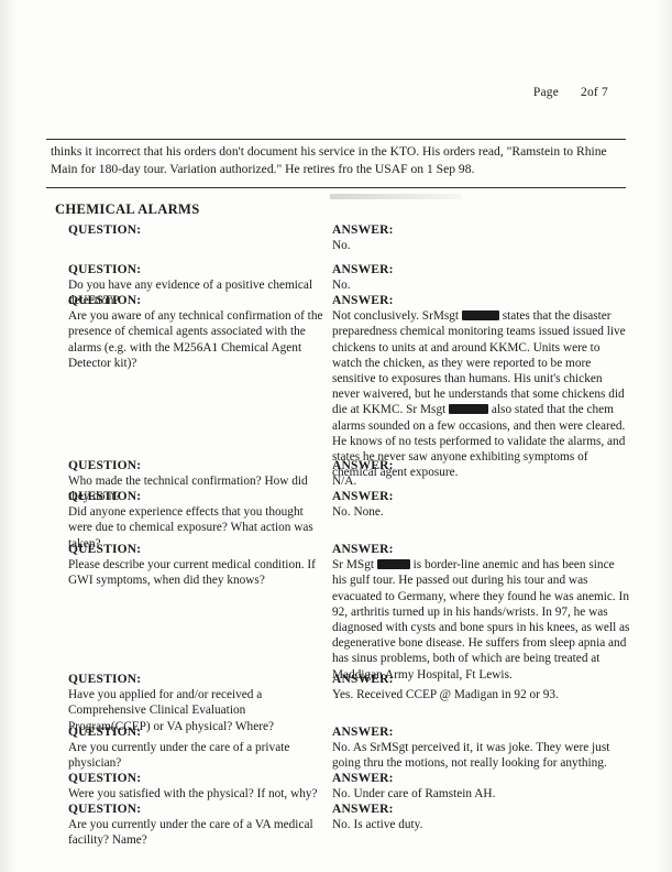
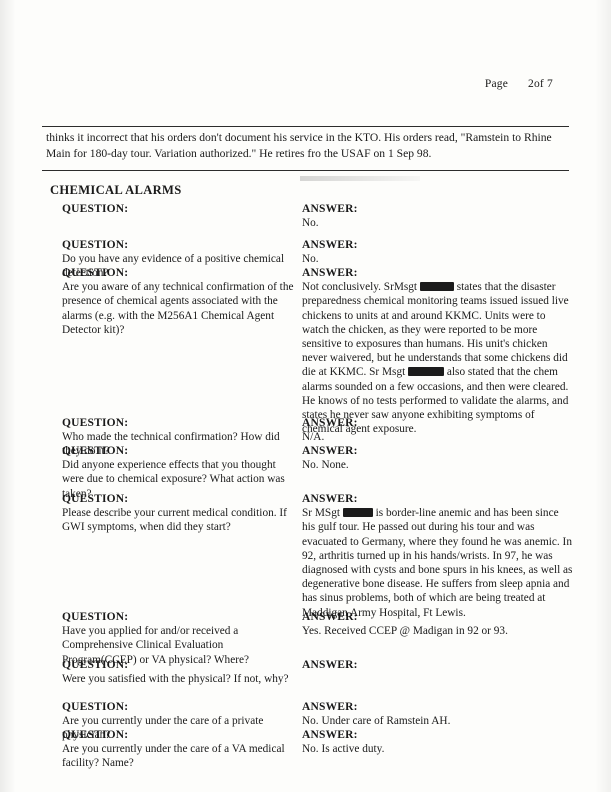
  Page 2of 7
  thinks it incorrect that his orders don't document his service in the KTO. His orders read, "Ramstein to Rhine Main for 180-day tour. Variation authorized." He retires fro the USAF on 1 Sep 98.
  CHEMICAL ALARMS
  QUESTION:
  ANSWER:
  No.
  QUESTION:
  Do you have any evidence of a positive chemical detection?
  ANSWER:
  No.
  QUESTION:
  Are you aware of any technical confirmation of the presence of chemical agents associated with the alarms (e.g. with the M256A1 Chemical Agent Detector kit)?
  ANSWER:
  Not conclusively. SrMsgt states that the disaster preparedness chemical monitoring teams issued issued live chickens to units at and around KKMC. Units were to watch the chicken, as they were reported to be more sensitive to exposures than humans. His unit's chicken never waivered, but he understands that some chickens did die at KKMC. Sr Msgt also stated that the chem alarms sounded on a few occasions, and then were cleared. He knows of no tests performed to validate the alarms, and states he never saw anyone exhibiting symptoms of chemical agent exposure.
  QUESTION:
  Who made the technical confirmation? How did they do it?
  ANSWER:
  N/A.
  QUESTION:
  Did anyone experience effects that you thought were due to chemical exposure? What action was taken?
  ANSWER:
  No. None.
  QUESTION:
- Please describe your current medical condition. If GWI symptoms, when did they knows?
+ Please describe your current medical condition. If GWI symptoms, when did they start?
  ANSWER:
  Sr MSgt is border-line anemic and has been since his gulf tour. He passed out during his tour and was evacuated to Germany, where they found he was anemic. In 92, arthritis turned up in his hands/wrists. In 97, he was diagnosed with cysts and bone spurs in his knees, as well as degenerative bone disease. He suffers from sleep apnia and has sinus problems, both of which are being treated at Maddigan Army Hospital, Ft Lewis.
  QUESTION:
  Have you applied for and/or received a Comprehensive Clinical Evaluation Program(CCEP) or VA physical? Where?
  ANSWER:
  Yes. Received CCEP @ Madigan in 92 or 93.
  QUESTION:
- Are you currently under the care of a private physician?
+ Were you satisfied with the physical? If not, why?
  ANSWER:
- No. As SrMSgt perceived it, it was joke. They were just going thru the motions, not really looking for anything.
  QUESTION:
- Were you satisfied with the physical? If not, why?
+ Are you currently under the care of a private physician?
  ANSWER:
  No. Under care of Ramstein AH.
  QUESTION:
  Are you currently under the care of a VA medical facility? Name?
  ANSWER:
  No. Is active duty.
